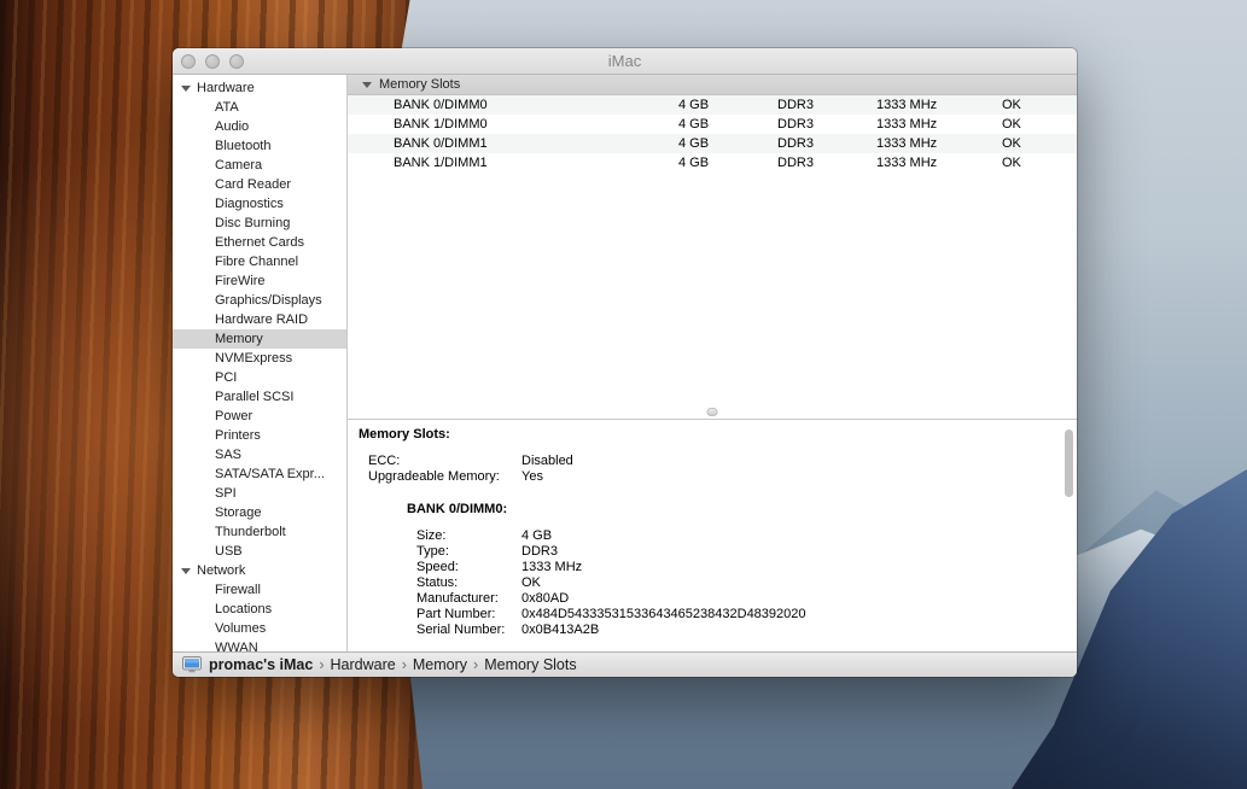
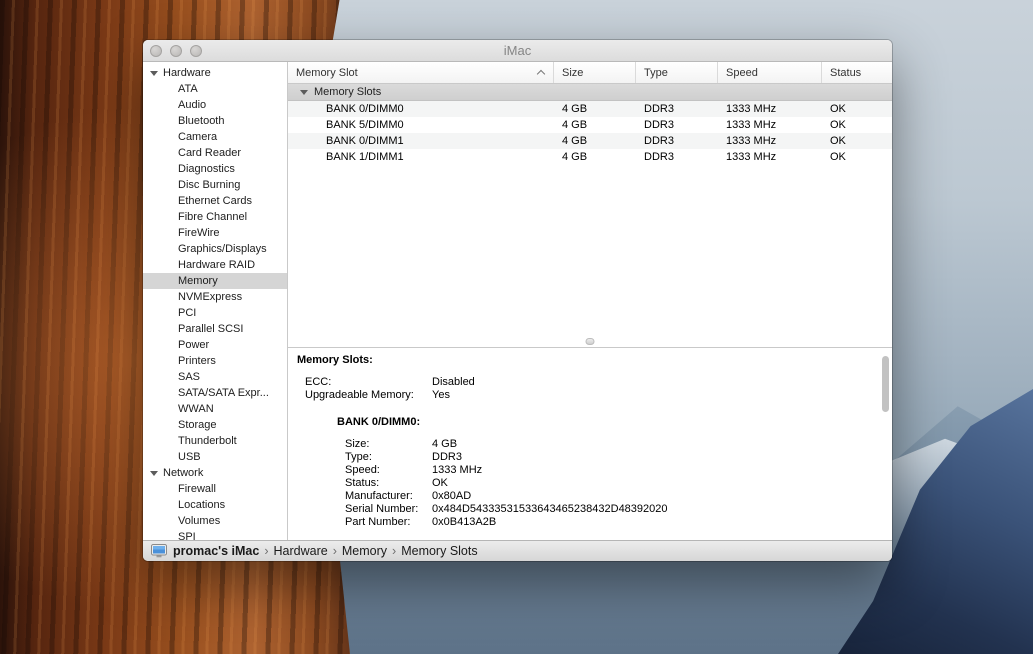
  iMac
  Hardware
  ATA
  Audio
  Bluetooth
  Camera
  Card Reader
  Diagnostics
  Disc Burning
  Ethernet Cards
  Fibre Channel
  FireWire
  Graphics/Displays
  Hardware RAID
  Memory
  NVMExpress
  PCI
  Parallel SCSI
  Power
  Printers
  SAS
  SATA/SATA Expr...
- SPI
+ WWAN
  Storage
  Thunderbolt
  USB
  Network
  Firewall
  Locations
  Volumes
- WWAN
+ SPI
+ Memory Slot
+ Size
+ Type
+ Speed
+ Status
  Memory Slots
  BANK 0/DIMM0
  4 GB
  DDR3
  1333 MHz
  OK
- BANK 1/DIMM0
+ BANK 5/DIMM0
  4 GB
  DDR3
  1333 MHz
  OK
  BANK 0/DIMM1
  4 GB
  DDR3
  1333 MHz
  OK
  BANK 1/DIMM1
  4 GB
  DDR3
  1333 MHz
  OK
  Memory Slots:
  ECC:
  Disabled
  Upgradeable Memory:
  Yes
  BANK 0/DIMM0:
  Size:
  4 GB
  Type:
  DDR3
  Speed:
  1333 MHz
  Status:
  OK
  Manufacturer:
  0x80AD
- Part Number:
+ Serial Number:
  0x484D54333531533643465238432D48392020
- Serial Number:
+ Part Number:
  0x0B413A2B
  promac's iMac
  ›
  Hardware
  ›
  Memory
  ›
  Memory Slots
